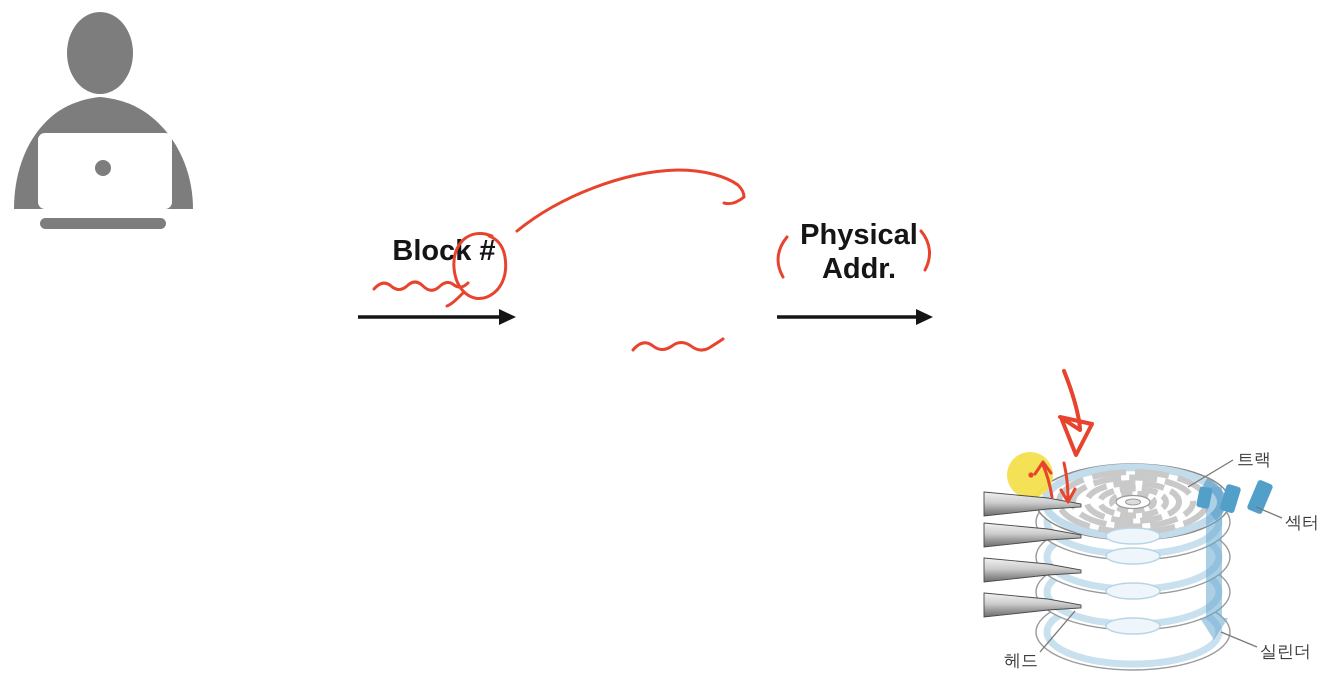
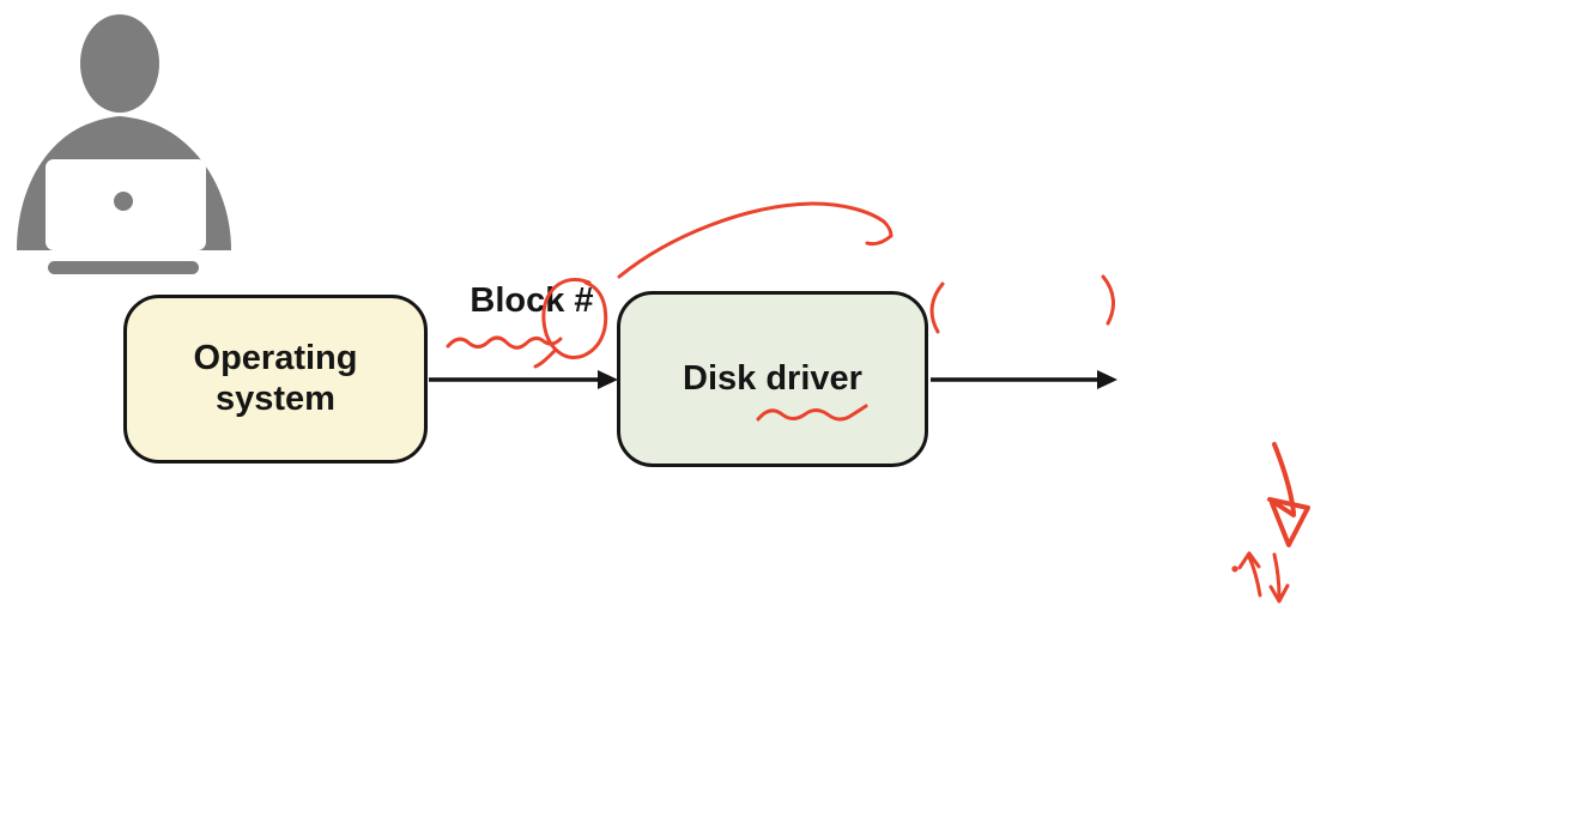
+ Operating system
+ Disk driver
  Block #
- Physical
- Addr.
- 트랙
- 섹터
- 실린더
- 헤드
